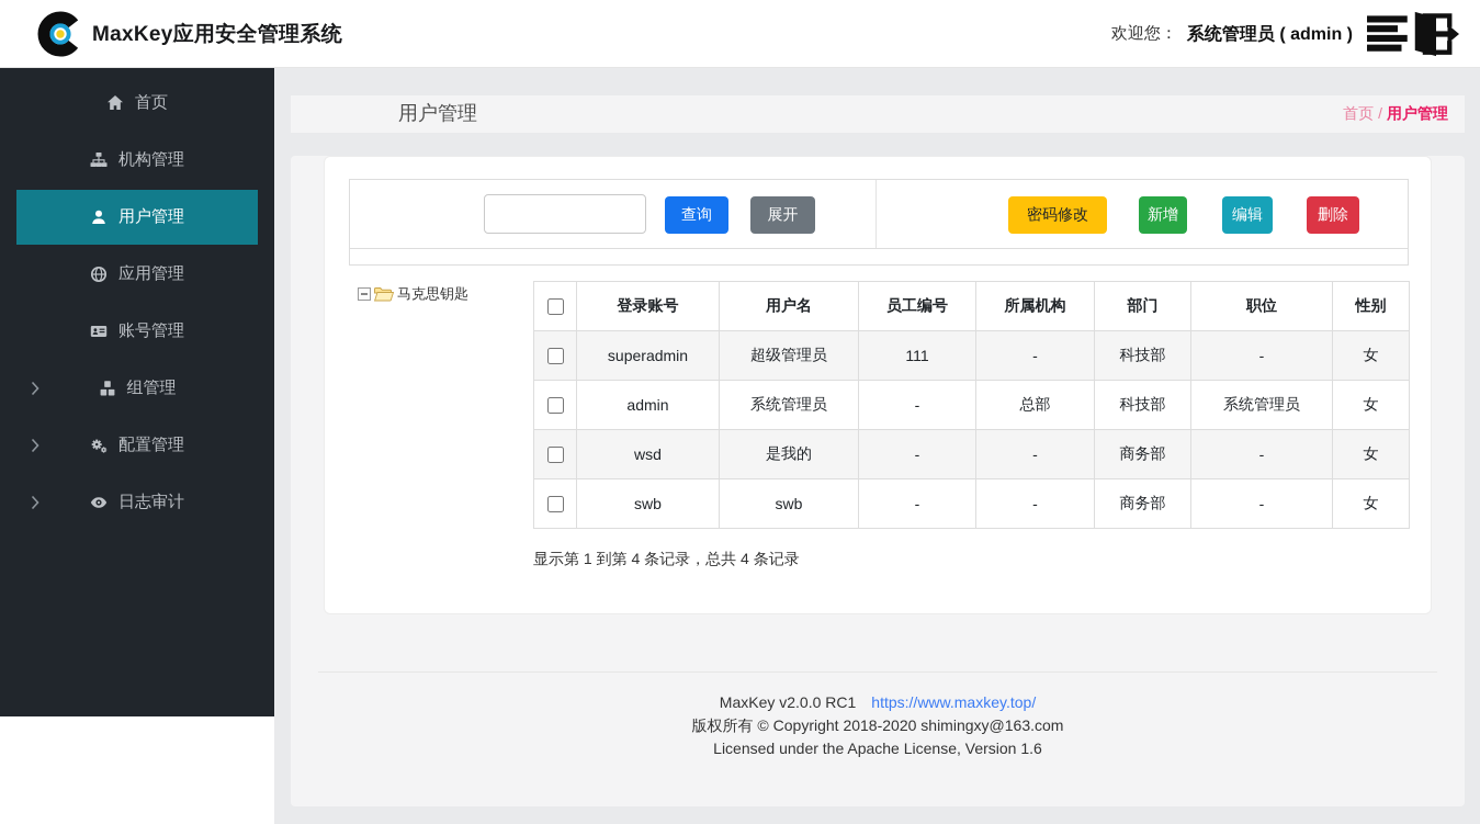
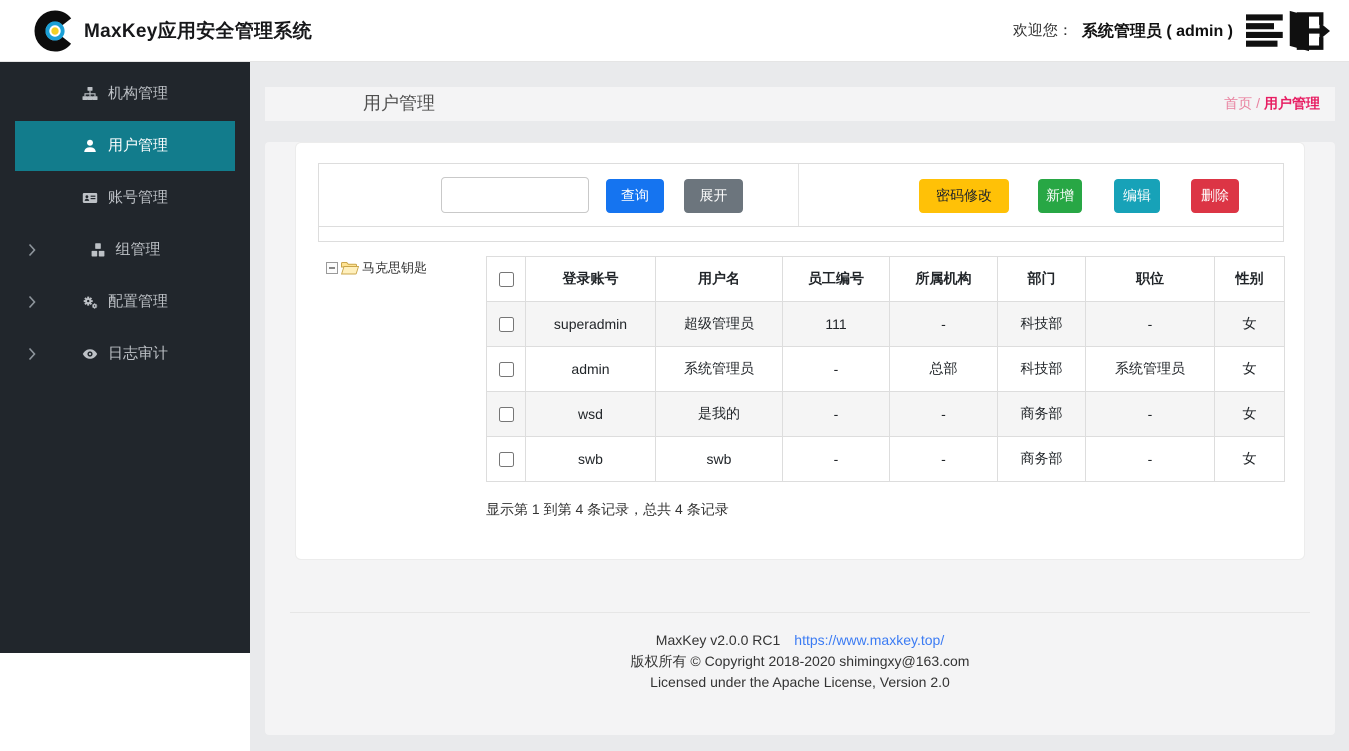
  MaxKey应用安全管理系统
  欢迎您：
  系统管理员 ( admin )
- 首页
  机构管理
  用户管理
- 应用管理
  账号管理
  组管理
  配置管理
  日志审计
  用户管理
  首页 / 用户管理
  查询
  展开
  密码修改
  新增
  编辑
  删除
  马克思钥匙
  	登录账号	用户名	员工编号	所属机构	部门	职位	性别
  	superadmin	超级管理员	111	-	科技部	-	女
  	admin	系统管理员	-	总部	科技部	系统管理员	女
  	wsd	是我的	-	-	商务部	-	女
  	swb	swb	-	-	商务部	-	女
  显示第 1 到第 4 条记录，总共 4 条记录
  MaxKey v2.0.0 RC1 https://www.maxkey.top/
  版权所有 © Copyright 2018-2020 shimingxy@163.com
- Licensed under the Apache License, Version 1.6
+ Licensed under the Apache License, Version 2.0
